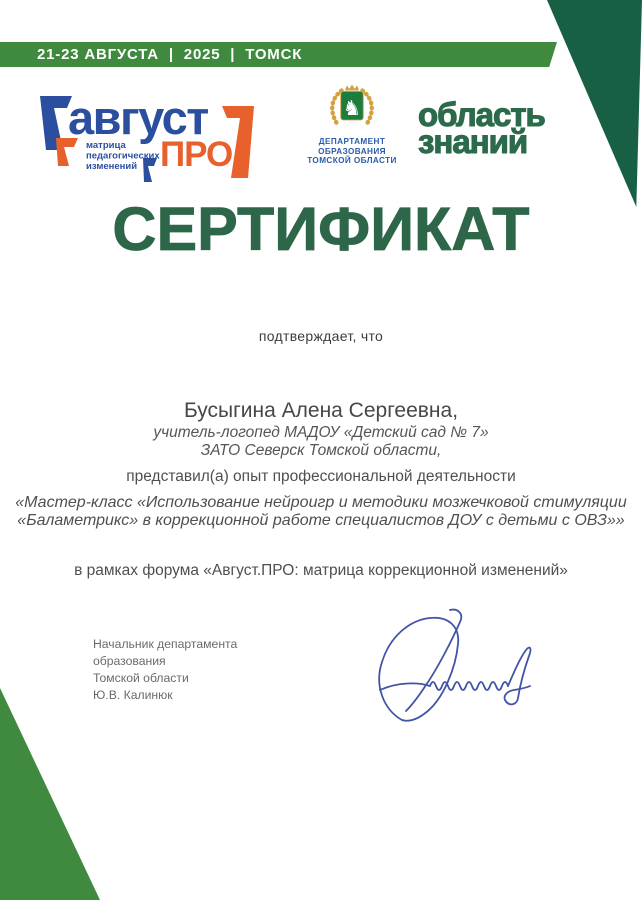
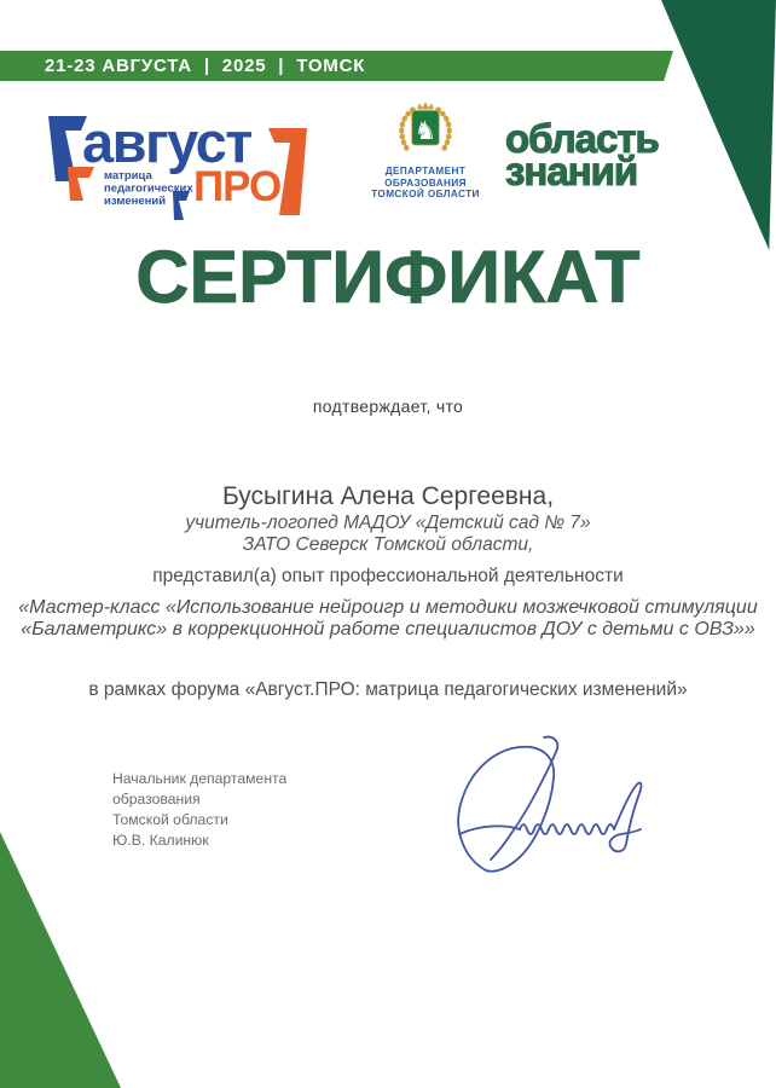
  21-23 АВГУСТА | 2025 | ТОМСК
  август
  матрица
  педагогических
  изменений
  ПРО
  ♞
  ДЕПАРТАМЕНТ
  ОБРАЗОВАНИЯ
  ТОМСКОЙ ОБЛАСТИ
  область
  знаний
  СЕРТИФИКАТ
  подтверждает, что
  Бусыгина Алена Сергеевна,
  учитель-логопед МАДОУ «Детский сад № 7»
  ЗАТО Северск Томской области,
  представил(а) опыт профессиональной деятельности
  «Мастер-класс «Использование нейроигр и методики мозжечковой стимуляции
  «Баламетрикс» в коррекционной работе специалистов ДОУ с детьми с ОВЗ»»
- в рамках форума «Август.ПРО: матрица коррекционной изменений»
+ в рамках форума «Август.ПРО: матрица педагогических изменений»
  Начальник департамента
  образования
  Томской области
  Ю.В. Калинюк
